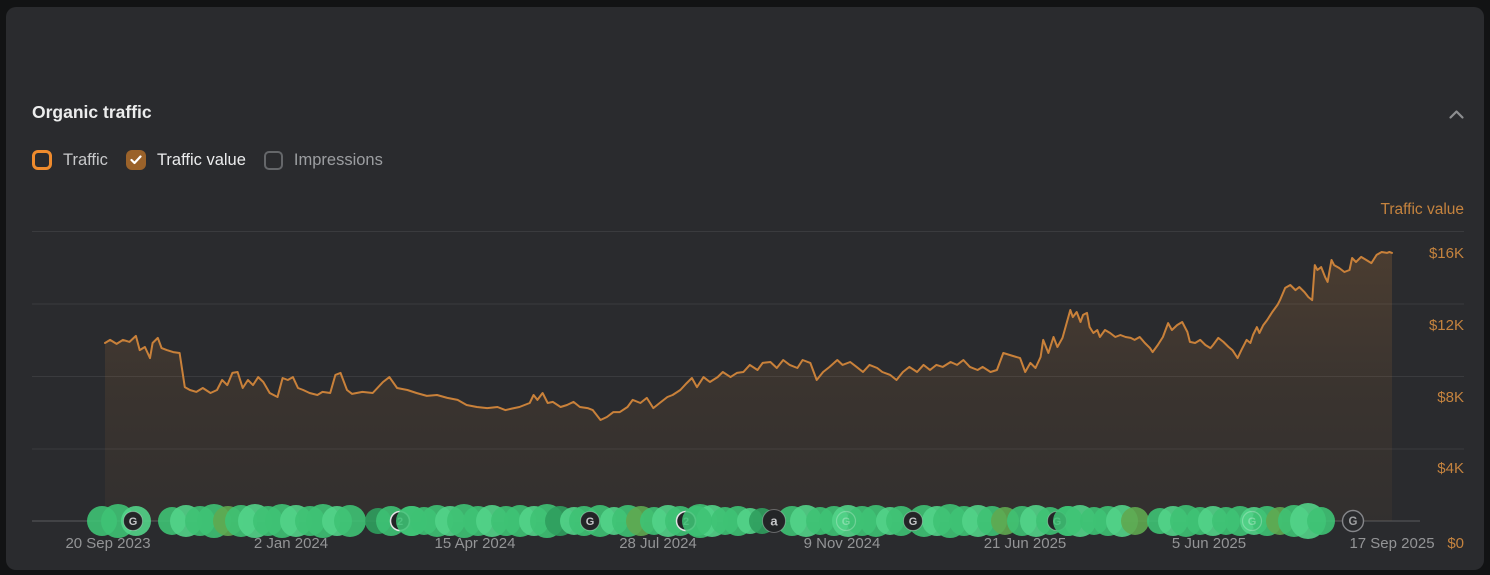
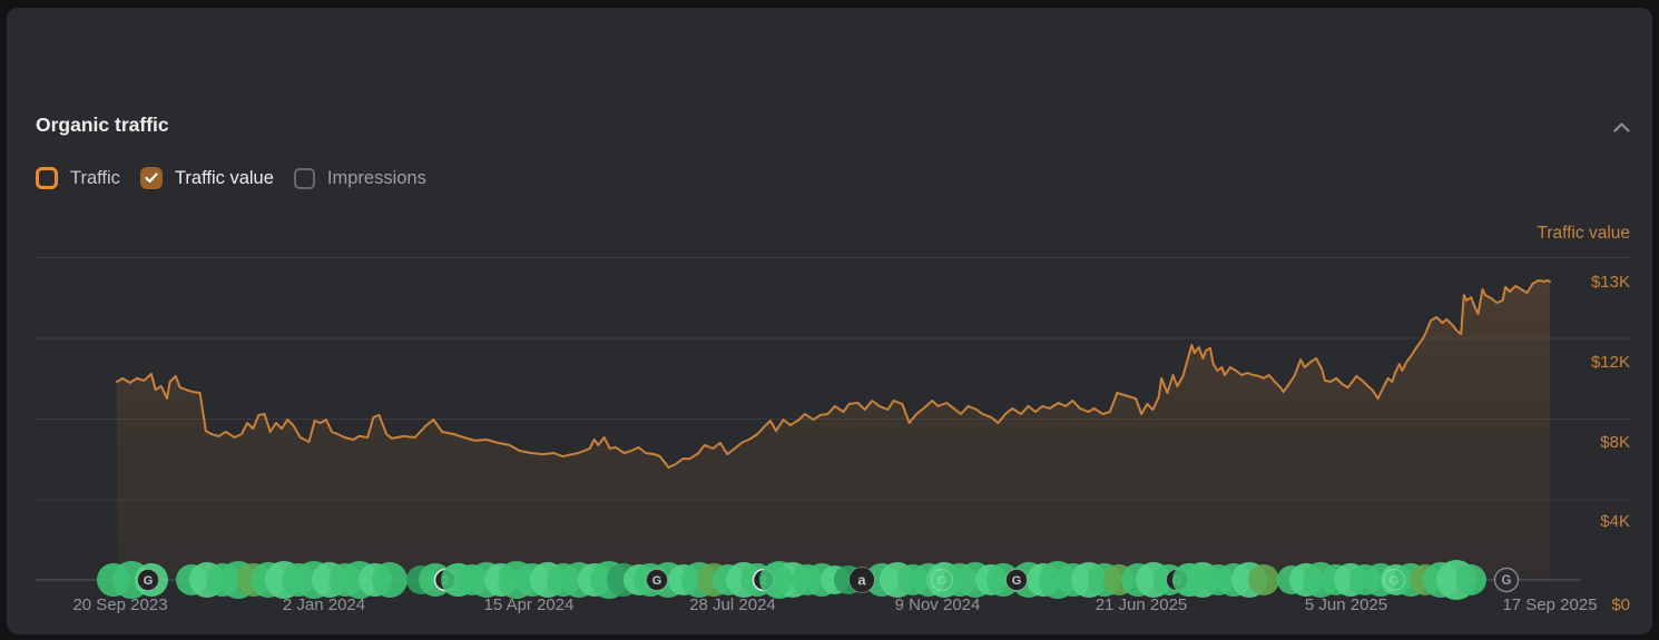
  Organic traffic
  Traffic
  Traffic value
  Impressions
  Traffic value
- $16K
+ $13K
  $12K
  $8K
  $4K
  $0
  20 Sep 2023
  2 Jan 2024
  15 Apr 2024
  28 Jul 2024
  9 Nov 2024
  21 Jun 2025
  5 Jun 2025
  17 Sep 2025
  G
  2
  G
  2
  a
  G
  G
  G
  G
  G
